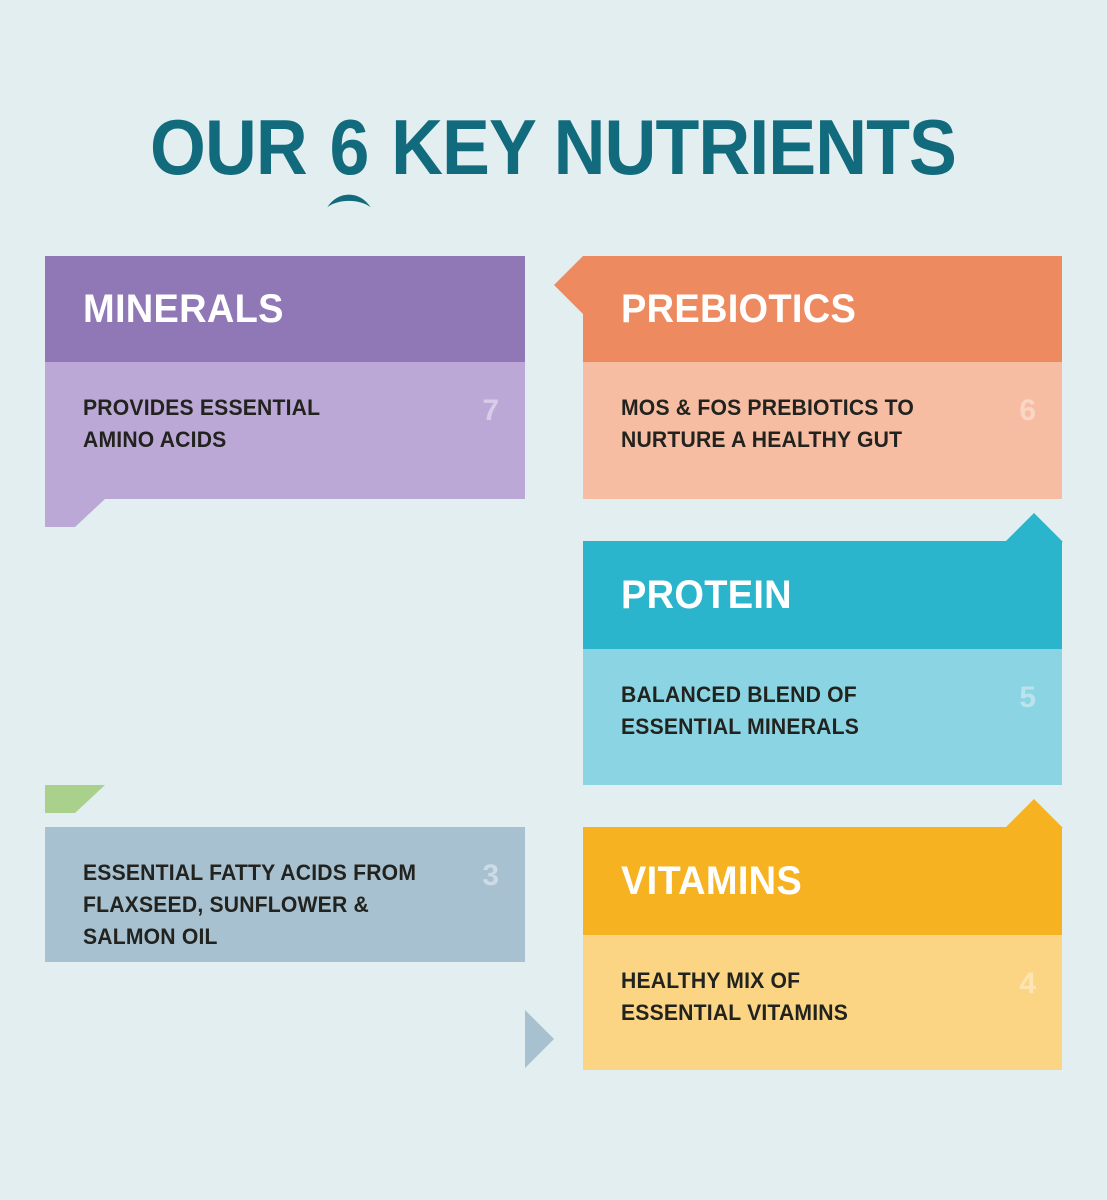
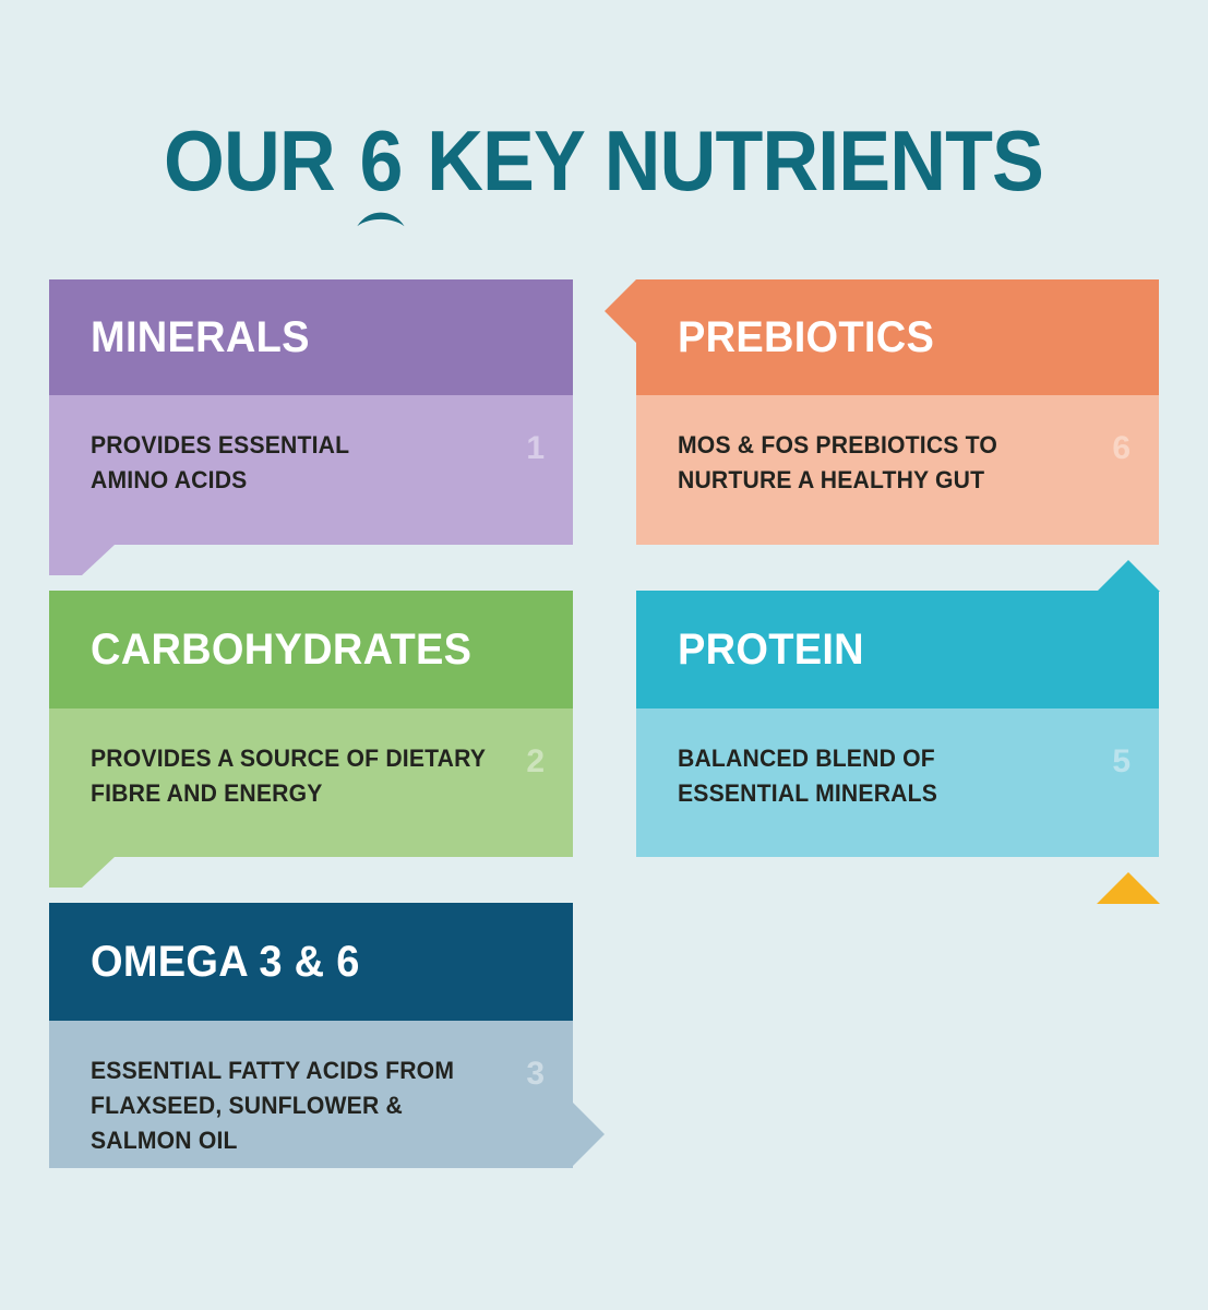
  OUR 6 KEY NUTRIENTS
  MINERALS
  PROVIDES ESSENTIAL
  AMINO ACIDS
- 7
+ 1
+ CARBOHYDRATES
+ PROVIDES A SOURCE OF DIETARY
+ FIBRE AND ENERGY
+ 2
+ OMEGA 3 & 6
  ESSENTIAL FATTY ACIDS FROM
  FLAXSEED, SUNFLOWER & SALMON OIL
  3
  PREBIOTICS
  MOS & FOS PREBIOTICS TO
  NURTURE A HEALTHY GUT
  6
  PROTEIN
  BALANCED BLEND OF
  ESSENTIAL MINERALS
  5
- VITAMINS
- HEALTHY MIX OF
- ESSENTIAL VITAMINS
- 4
